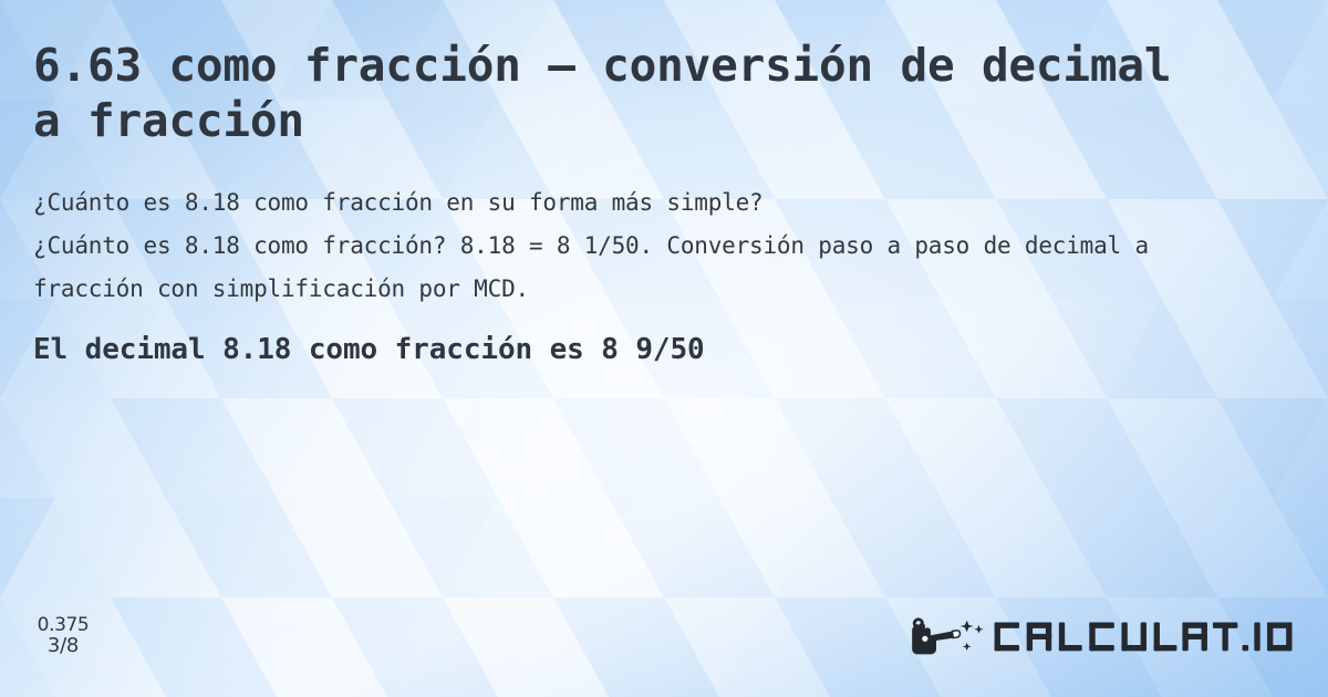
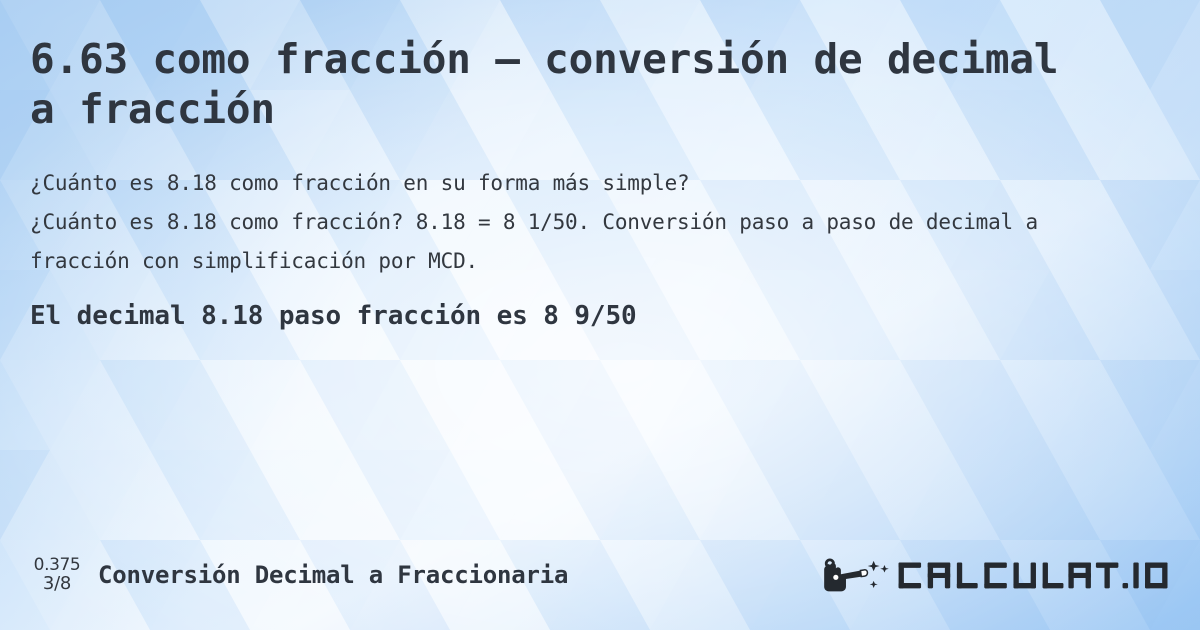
  6.63 como fracción – conversión de decimal a fracción
  ¿Cuánto es 8.18 como fracción en su forma más simple?
  ¿Cuánto es 8.18 como fracción? 8.18 = 8 1/50. Conversión paso a paso de decimal a fracción con simplificación por MCD.
- El decimal 8.18 como fracción es 8 9/50
+ El decimal 8.18 paso fracción es 8 9/50
  0.375
  3/8
+ Conversión Decimal a Fraccionaria
